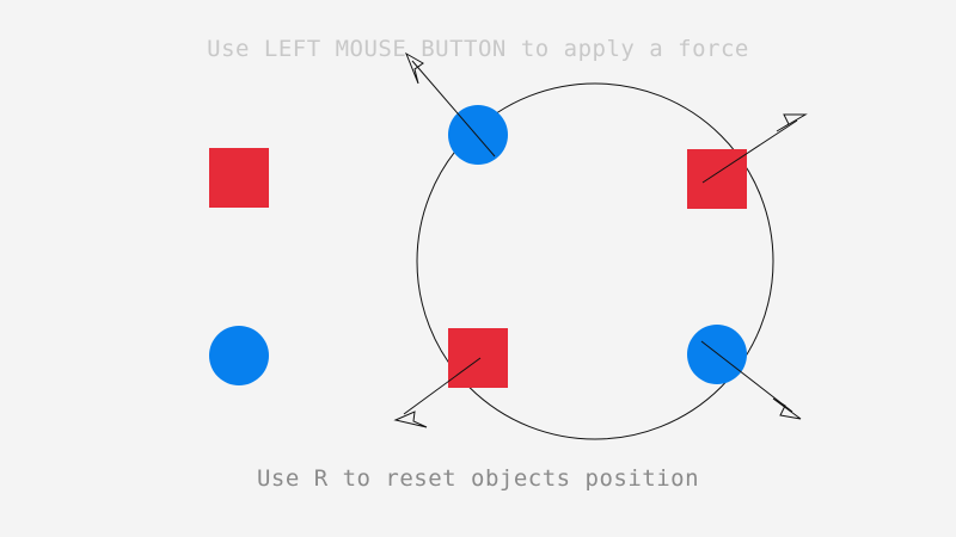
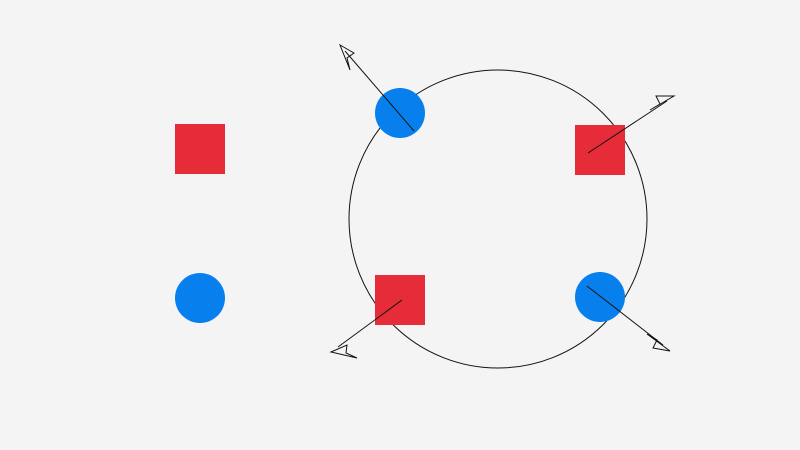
- Use LEFT MOUSE BUTTON to apply a force
- Use R to reset objects position
